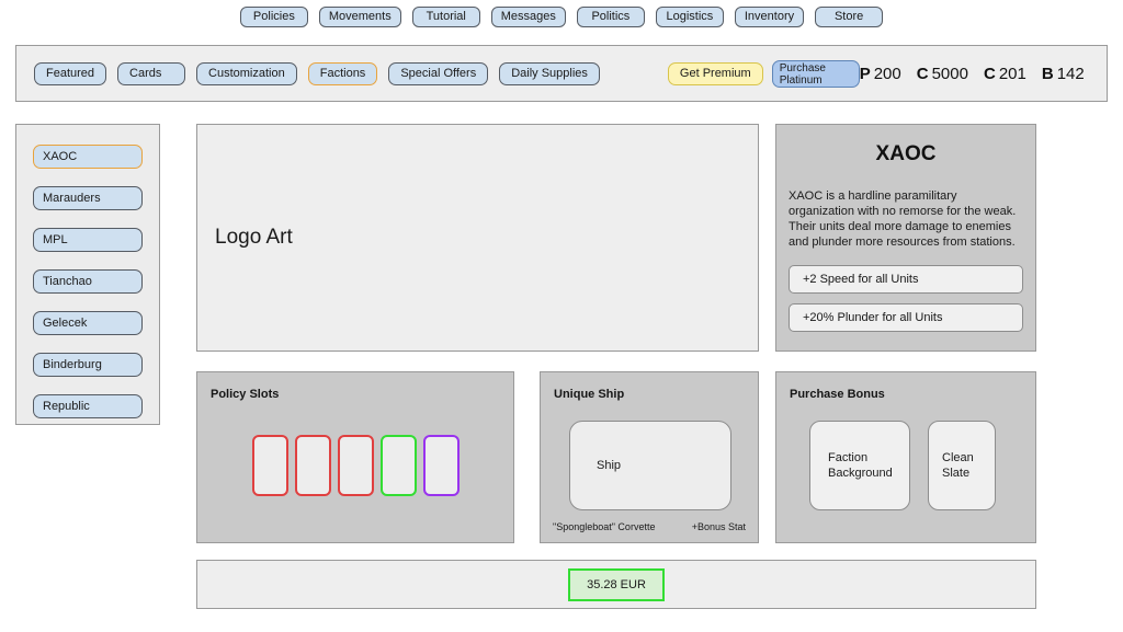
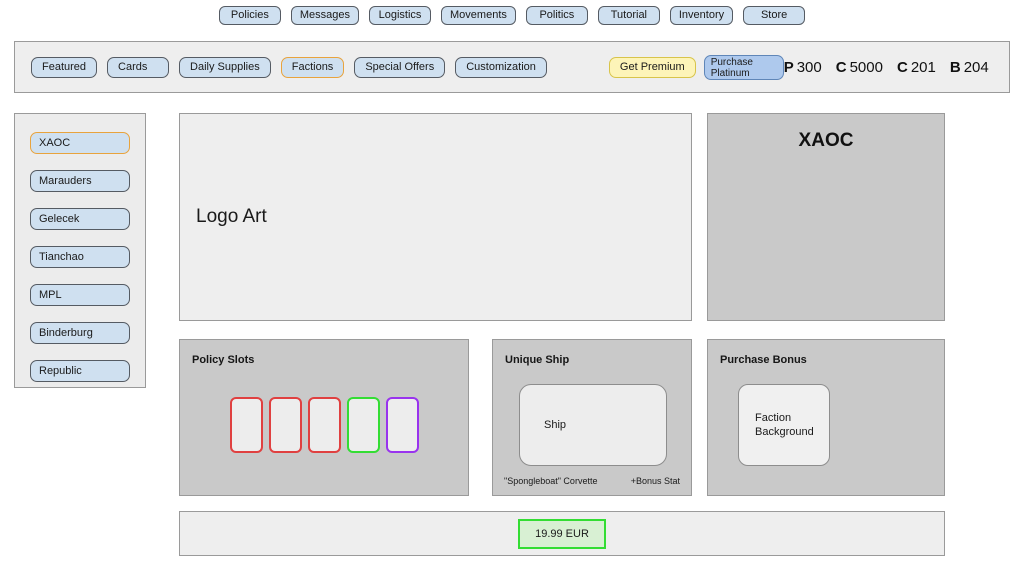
  Policies
- Movements
+ Messages
- Tutorial
+ Logistics
- Messages
+ Movements
  Politics
- Logistics
+ Tutorial
  Inventory
  Store
  Featured
  Cards
- Customization
+ Daily Supplies
  Factions
  Special Offers
- Daily Supplies
+ Customization
  Get Premium
  Purchase
  Platinum
- P 200
+ P 300
  C 5000
  C 201
- B 142
+ B 204
  XAOC
  Marauders
- MPL
+ Gelecek
  Tianchao
- Gelecek
+ MPL
  Binderburg
  Republic
  Logo Art
  XAOC
- XAOC is a hardline paramilitary organization with no remorse for the weak. Their units deal more damage to enemies and plunder more resources from stations.
- +2 Speed for all Units
- +20% Plunder for all Units
  Policy Slots
  Unique Ship
  Ship
  "Spongleboat" Corvette
  +Bonus Stat
  Purchase Bonus
  Faction
  Background
- Clean
- Slate
- 35.28 EUR
+ 19.99 EUR
